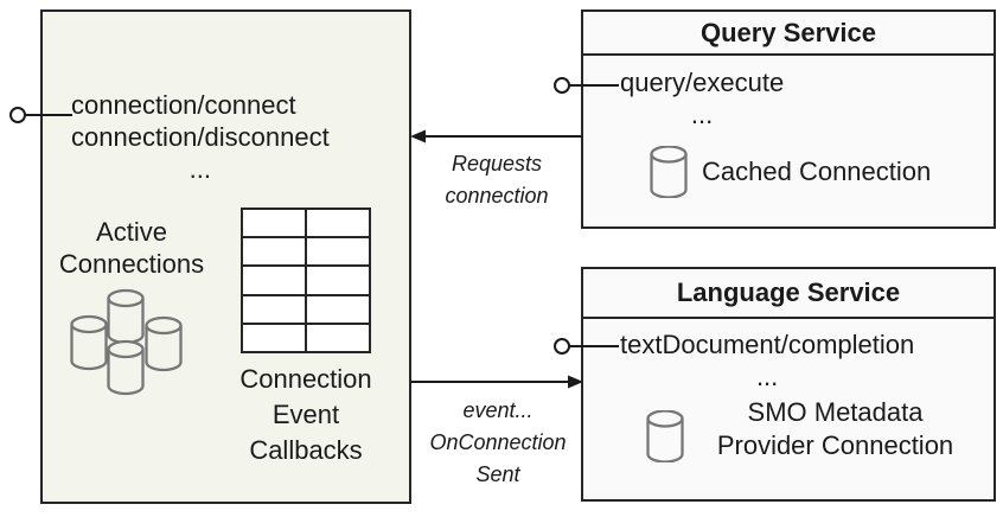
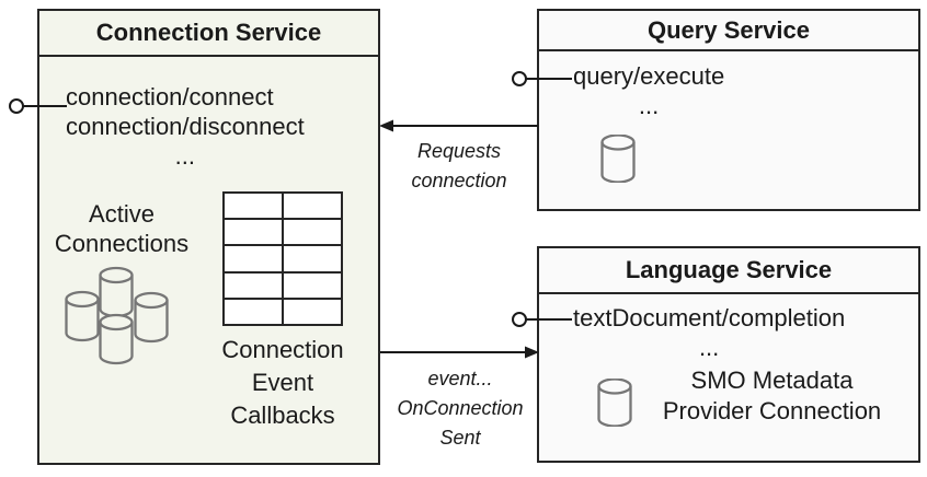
+ Connection Service
  connection/connect
  connection/disconnect
  ...
  Active
  Connections
  Connection
  Event
  Callbacks
  Query Service
  query/execute
  ...
- Cached Connection
  Language Service
  textDocument/completion
  ...
  SMO Metadata
  Provider Connection
  Requests
  connection
  event...
  OnConnection
  Sent
